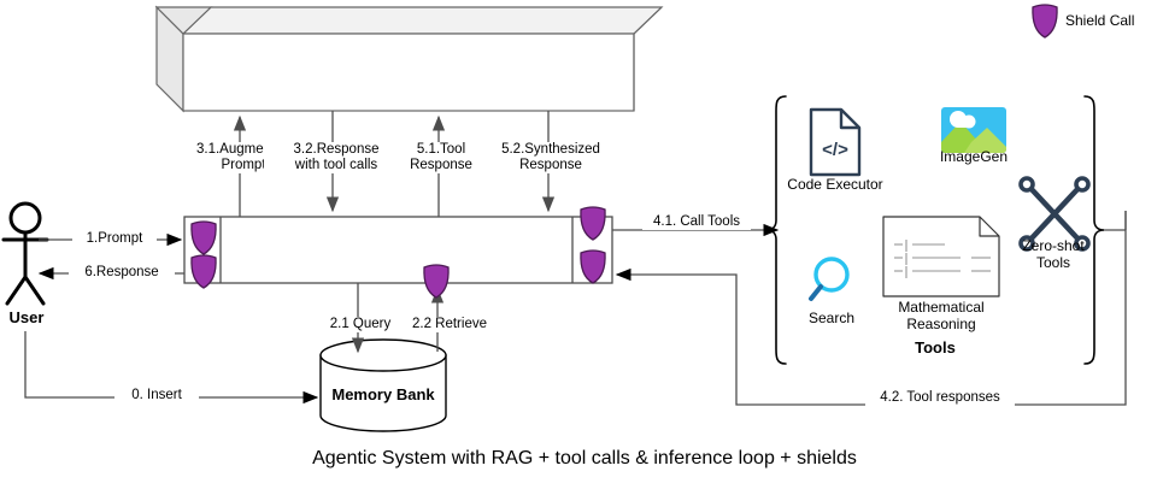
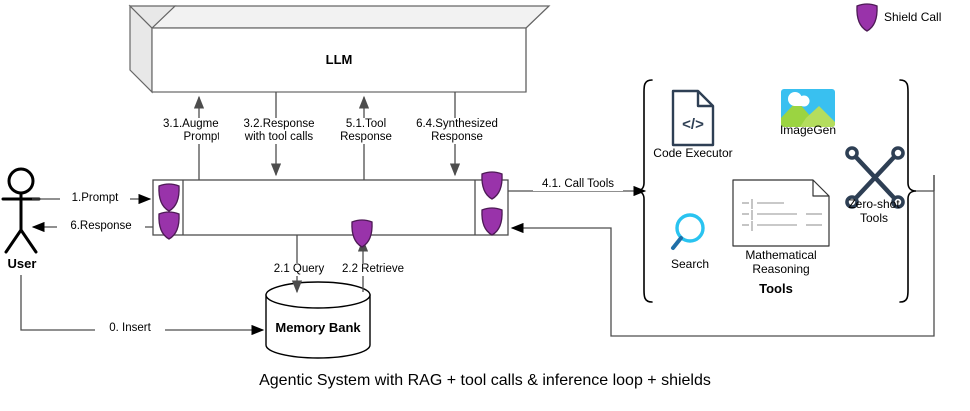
  </>
+ LLM
  Memory Bank
  User
  Tools
  Shield Call
  Promp
  3.2.Response
  with tool calls
  5.1.Tool
  Response
- 5.2.Synthesized
+ 6.4.Synthesized
  Response
  1.Prompt
  6.Response
  0. Insert
  2.1 Query
  2.2 Retrieve
  4.1. Call Tools
- 4.2. Tool responses
  Code Executor
  ImageGen
  Zero-shot
  Tools
  Search
  Mathematical
  Reasoning
  Agentic System with RAG + tool calls & inference loop + shields
